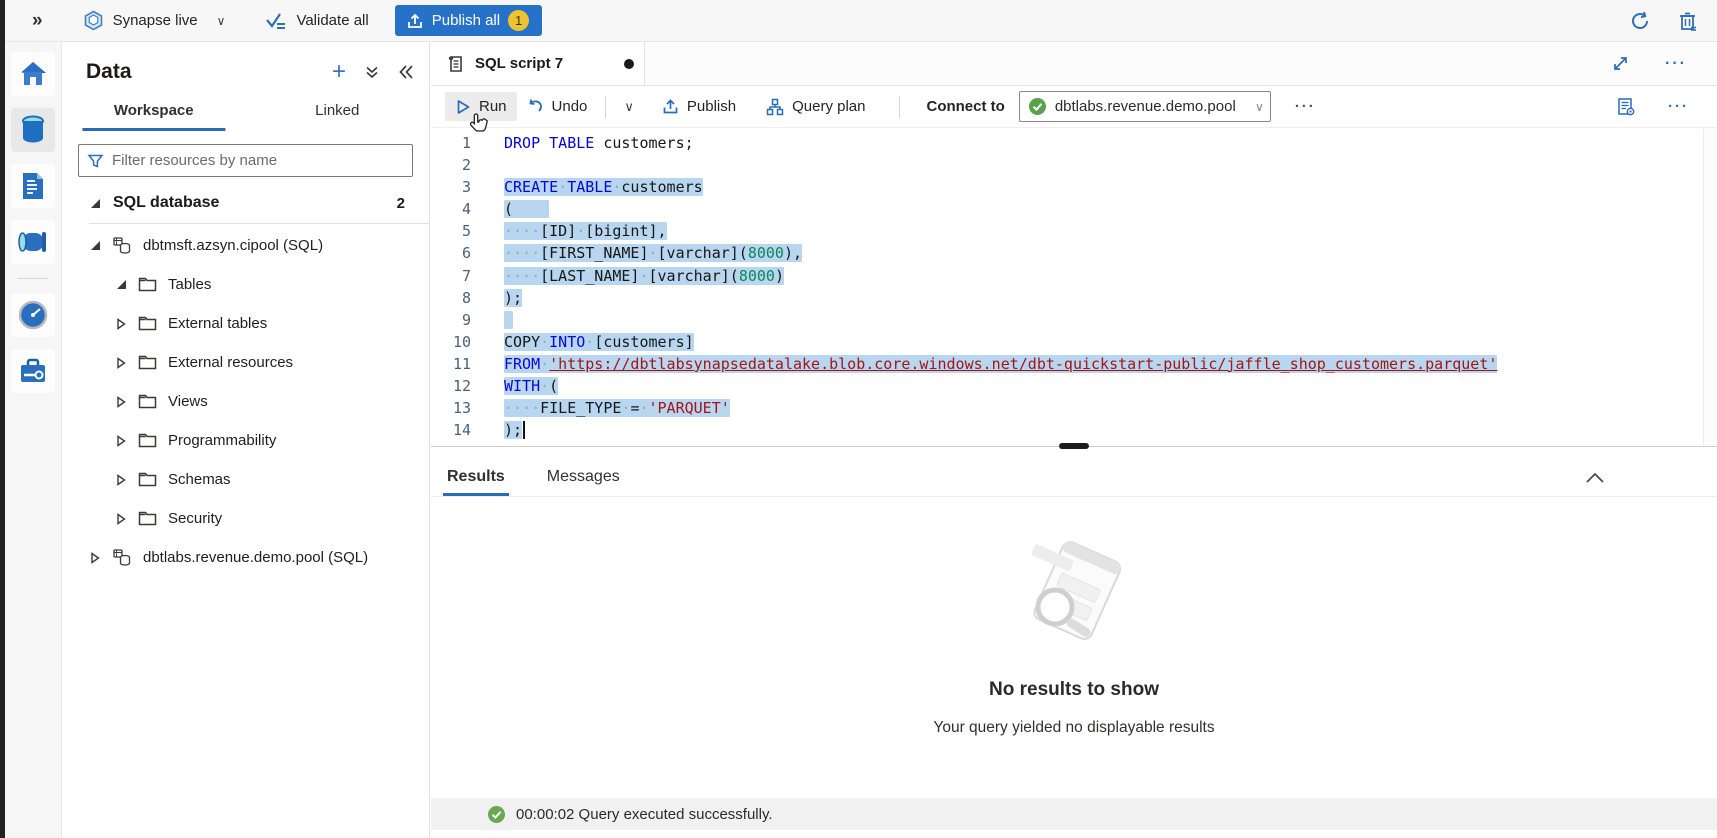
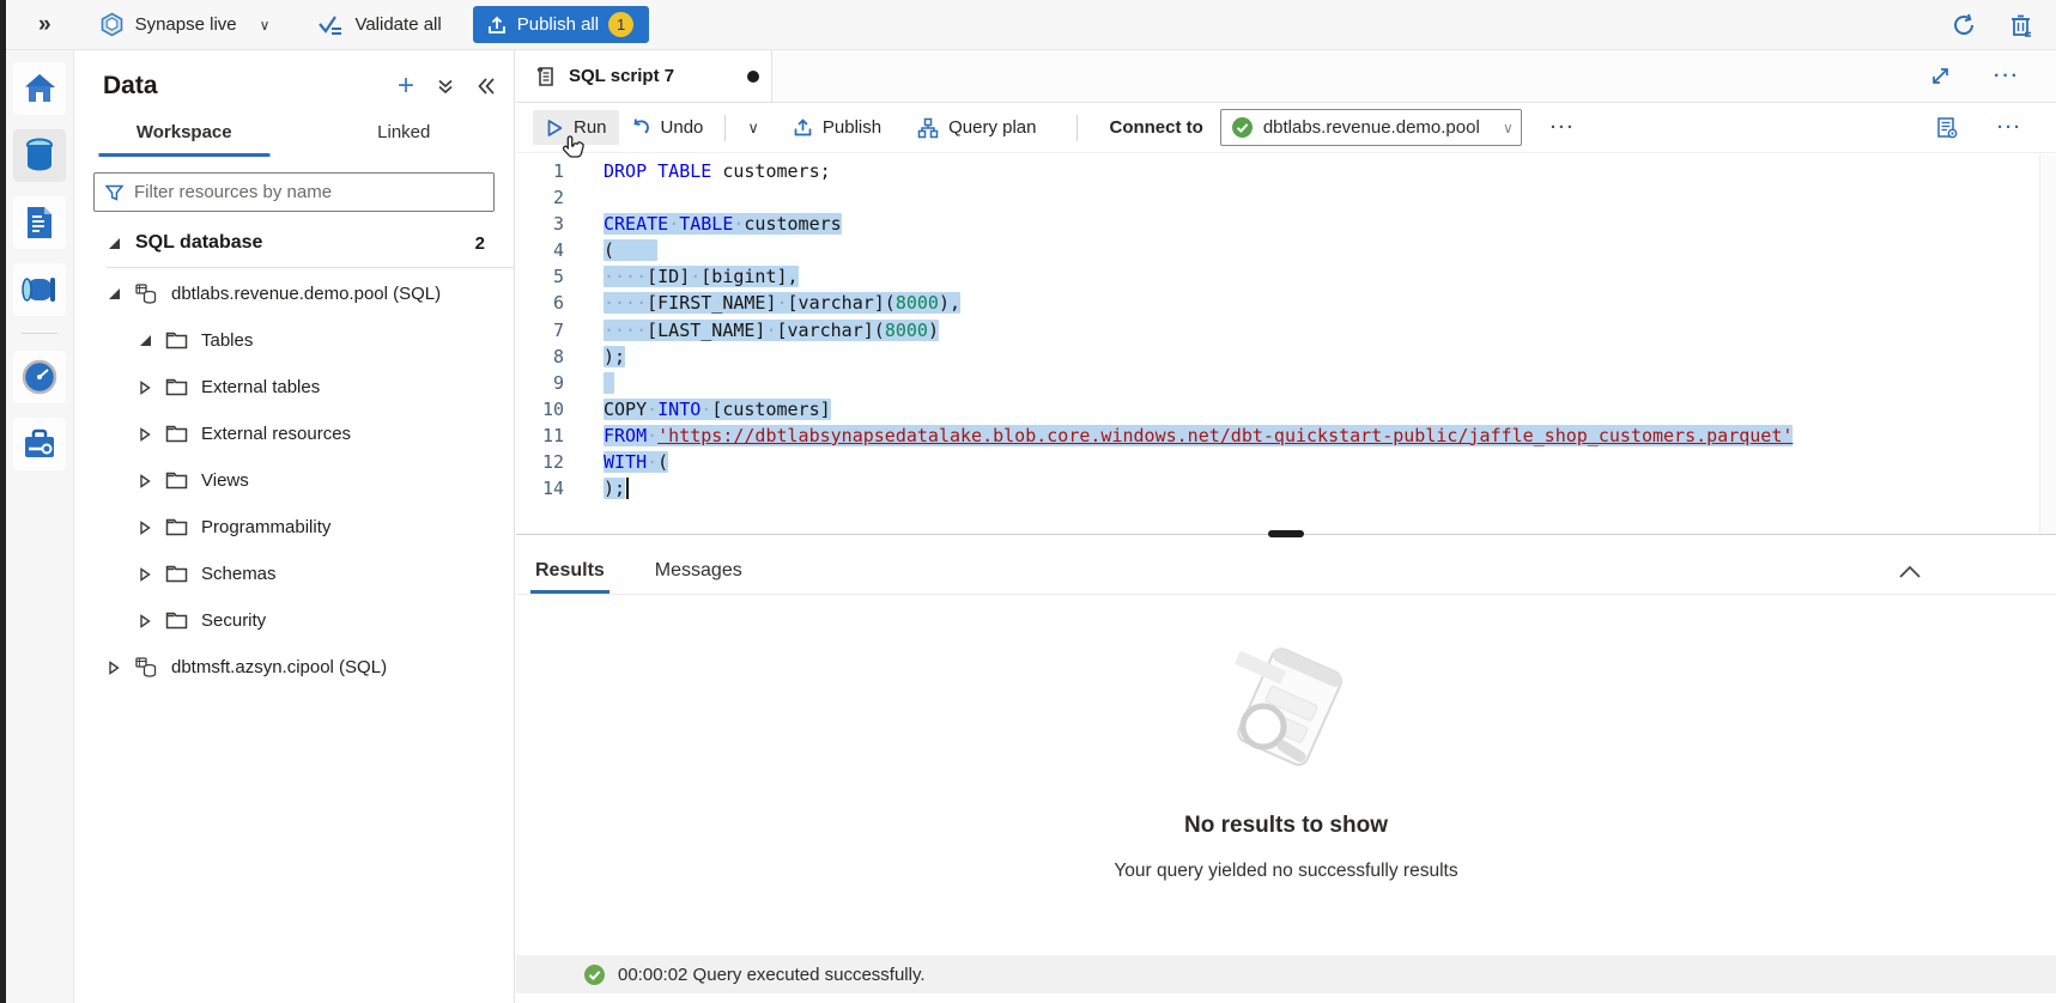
  »
  Synapse live
  ∨
  Validate all
  Publish all
  1
  Data
  +
  Workspace
  Linked
  Filter resources by name
  SQL database
  2
- dbtmsft.azsyn.cipool (SQL)
+ dbtlabs.revenue.demo.pool (SQL)
  Tables
  External tables
  External resources
  Views
  Programmability
  Schemas
  Security
- dbtlabs.revenue.demo.pool (SQL)
+ dbtmsft.azsyn.cipool (SQL)
  SQL script 7
  ···
  Run
  Undo
  ∨
  Publish
  Query plan
  Connect to
  dbtlabs.revenue.demo.pool
  ∨
  ···
  ···
  1
  DROP TABLE customers;
  2
  3
  CREATE·TABLE·customers
  4
  (
  5
  ····[ID]·[bigint],
  6
  ····[FIRST_NAME]·[varchar](8000),
  7
  ····[LAST_NAME]·[varchar](8000)
  8
  );
  9
  10
  COPY·INTO·[customers]
  11
  FROM·'https://dbtlabsynapsedatalake.blob.core.windows.net/dbt-quickstart-public/jaffle_shop_customers.parquet'
  12
  WITH·(
- 13
- ····FILE_TYPE·=·'PARQUET'
  14
  );
  Results
  Messages
  No results to show
- Your query yielded no displayable results
+ Your query yielded no successfully results
  00:00:02 Query executed successfully.
